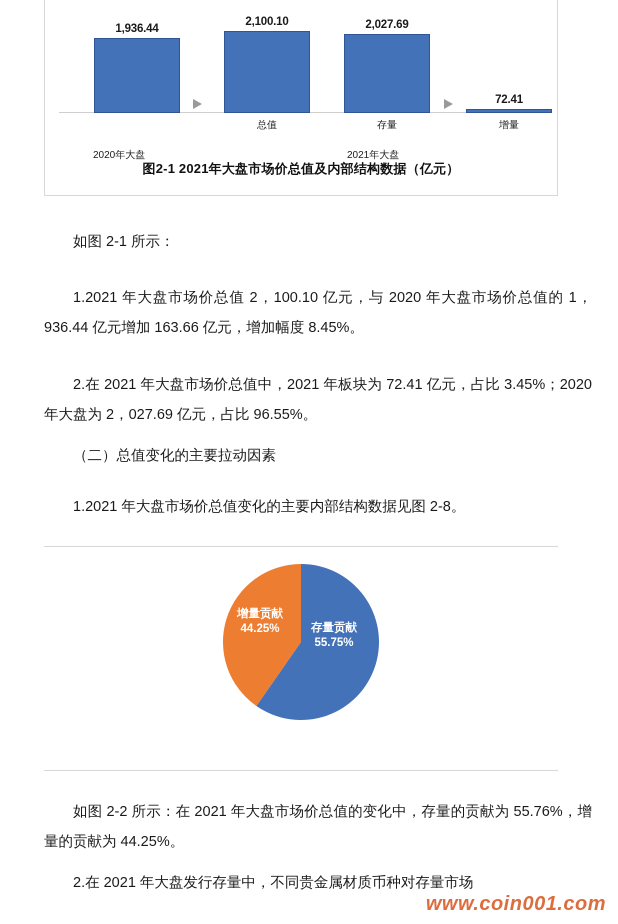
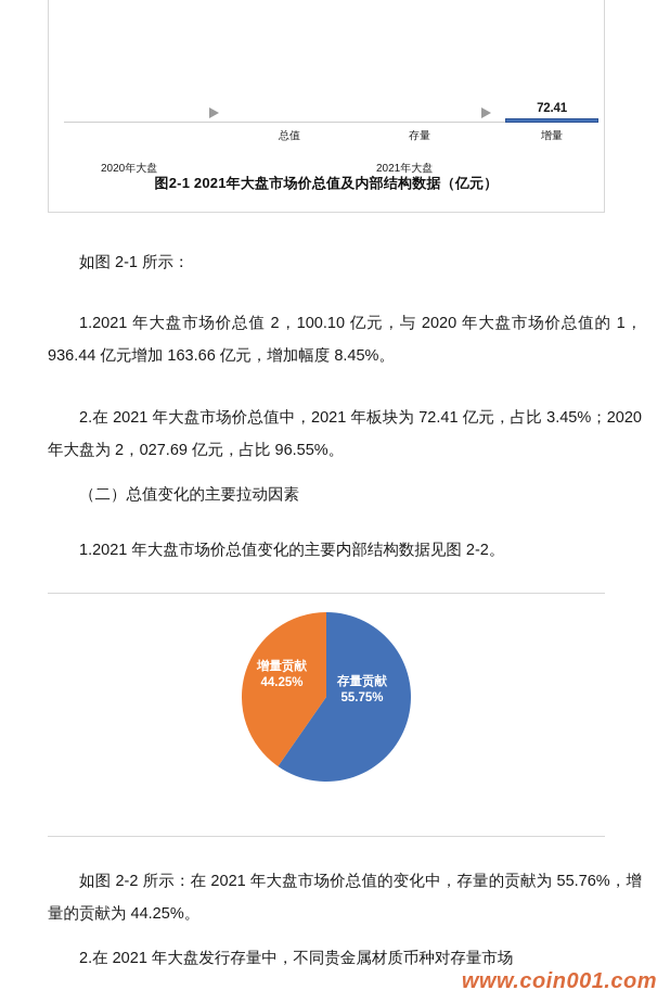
- 1,936.44
- 2,100.10
- 2,027.69
  72.41
  总值
  存量
  增量
  2020年大盘
  2021年大盘
  图2-1 2021年大盘市场价总值及内部结构数据（亿元）
  如图 2-1 所示：
  1.2021 年大盘市场价总值 2，100.10 亿元，与 2020 年大盘市场价总值的 1，936.44 亿元增加 163.66 亿元，增加幅度 8.45%。
  2.在 2021 年大盘市场价总值中，2021 年板块为 72.41 亿元，占比 3.45%；2020 年大盘为 2，027.69 亿元，占比 96.55%。
  （二）总值变化的主要拉动因素
- 1.2021 年大盘市场价总值变化的主要内部结构数据见图 2-8。
+ 1.2021 年大盘市场价总值变化的主要内部结构数据见图 2-2。
  存量贡献
  55.75%
  增量贡献
  44.25%
  如图 2-2 所示：在 2021 年大盘市场价总值的变化中，存量的贡献为 55.76%，增量的贡献为 44.25%。
  2.在 2021 年大盘发行存量中，不同贵金属材质币种对存量市场
  www.coin001.com
